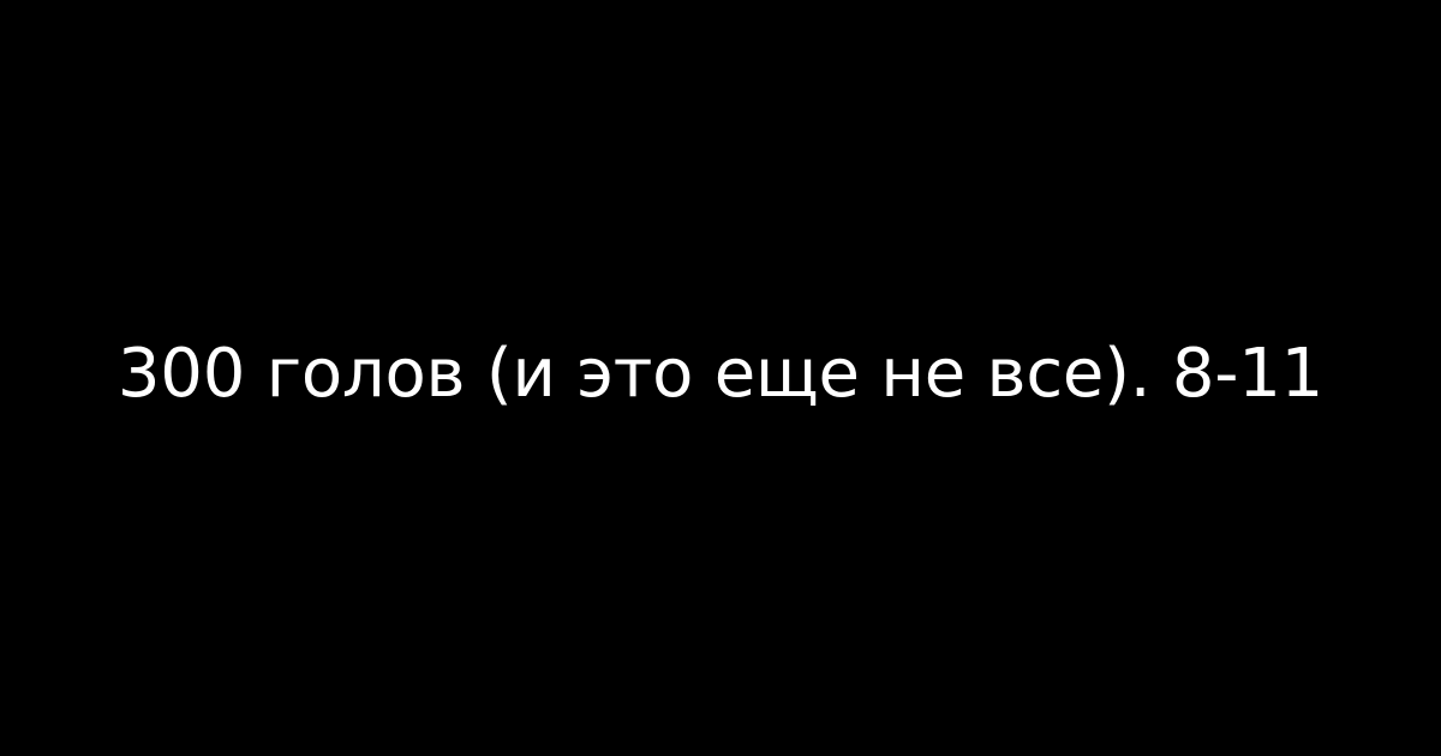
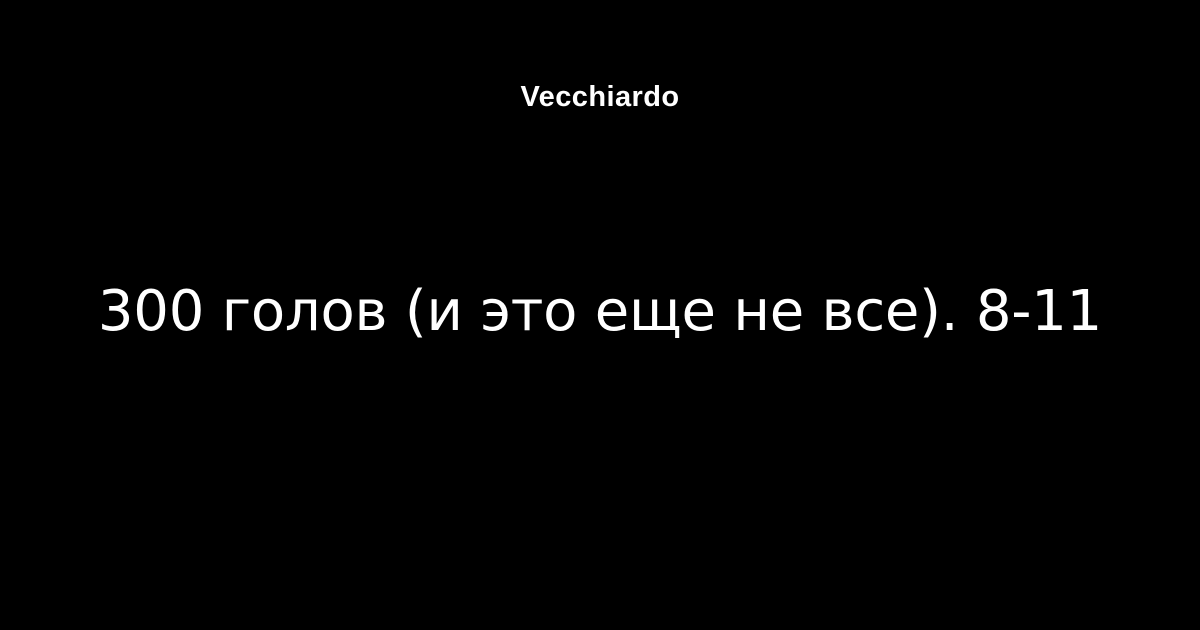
+ Vecchiardo
  300 голов (и это еще не все). 8-11
